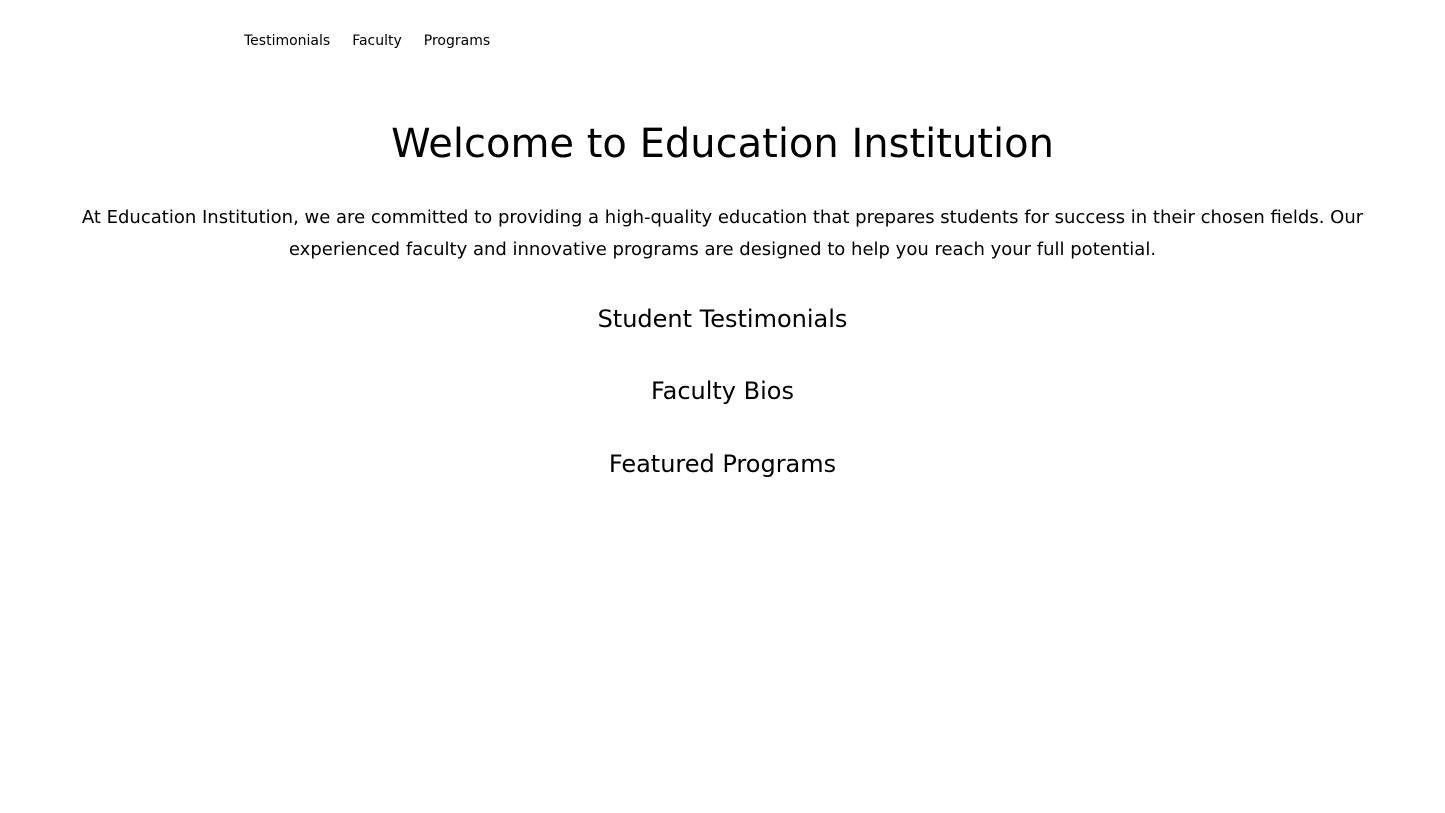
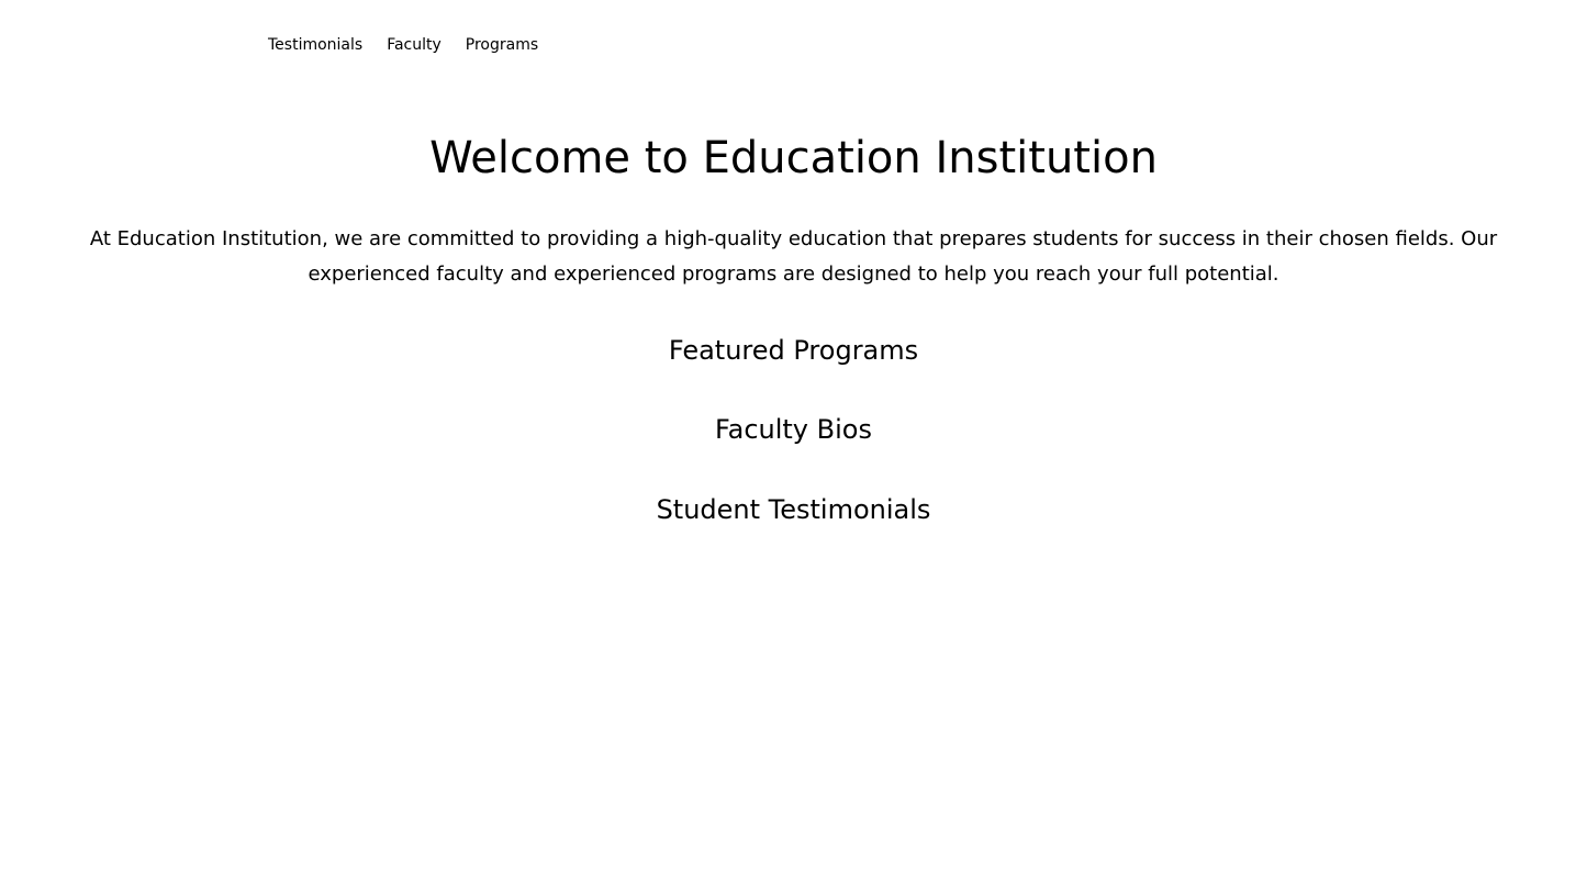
  Testimonials
  Faculty
  Programs
  Welcome to Education Institution
- At Education Institution, we are committed to providing a high-quality education that prepares students for success in their chosen fields. Our experienced faculty and innovative programs are designed to help you reach your full potential.
+ At Education Institution, we are committed to providing a high-quality education that prepares students for success in their chosen fields. Our experienced faculty and experienced programs are designed to help you reach your full potential.
- Student Testimonials
+ Featured Programs
  Faculty Bios
- Featured Programs
+ Student Testimonials
